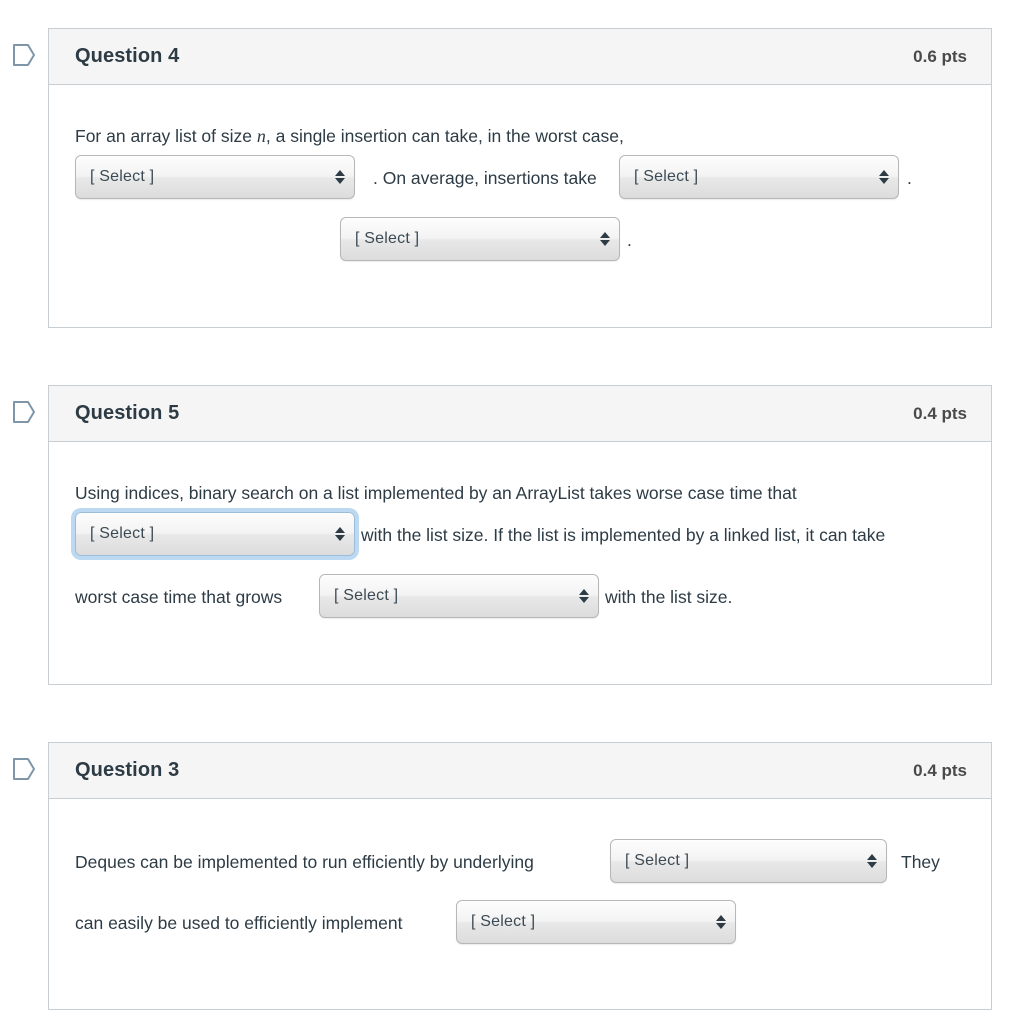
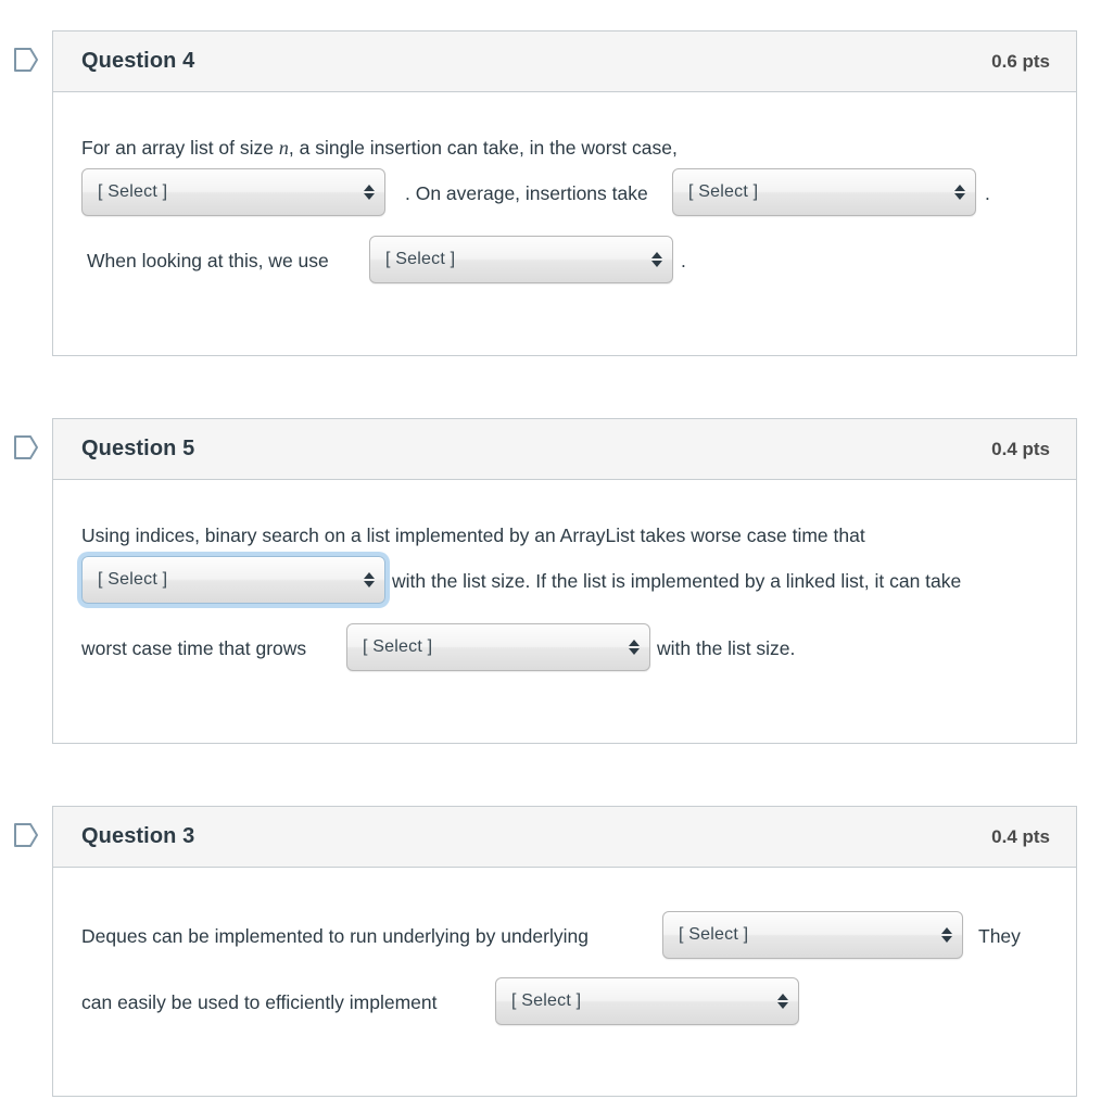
  Question 4
  0.6 pts
  For an array list of size n, a single insertion can take, in the worst case,
  [ Select ]
  . On average, insertions take
  [ Select ]
  .
+ When looking at this, we use
  [ Select ]
  .
  Question 5
  0.4 pts
  Using indices, binary search on a list implemented by an ArrayList takes worse case time that
  [ Select ]
  with the list size. If the list is implemented by a linked list, it can take
  worst case time that grows
  [ Select ]
  with the list size.
  Question 3
  0.4 pts
- Deques can be implemented to run efficiently by underlying
+ Deques can be implemented to run underlying by underlying
  [ Select ]
  They
  can easily be used to efficiently implement
  [ Select ]
